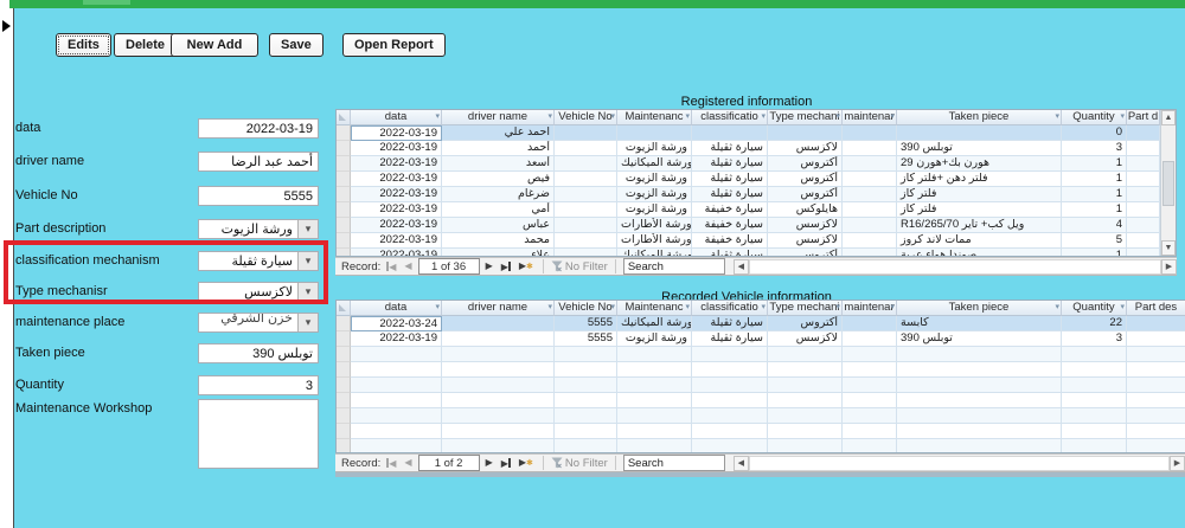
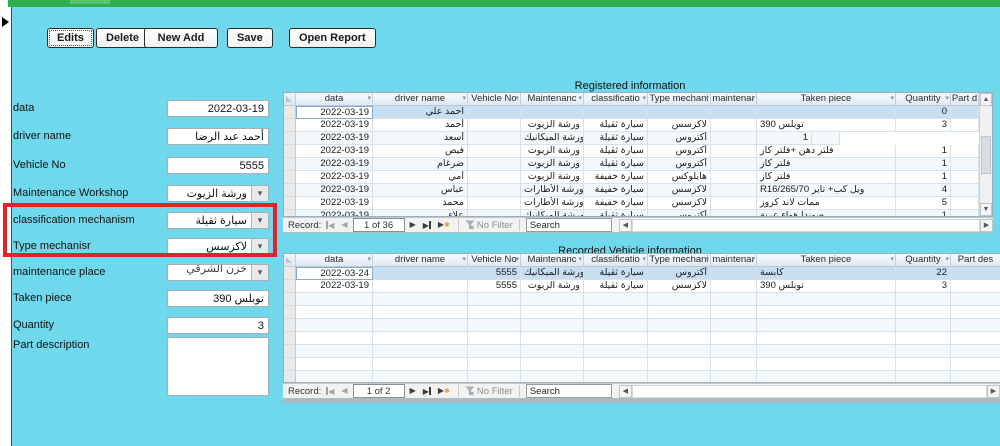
  Edits
  Delete
  New Add
  Save
  Open Report
  data
  2022-03-19
  driver name
  أحمد عبد الرضا
  Vehicle No
  5555
- Part description
+ Maintenance Workshop
  ورشة الزيوت
  ▾
  classification mechanism
  سيارة ثقيلة
  ▾
  Type mechanisr
  لاكزسس
  ▾
  maintenance place
  خزن الشرقي
  ▾
  Taken piece
  توبلس 390
  Quantity
  3
- Maintenance Workshop
+ Part description
  Registered information
  Recorded Vehicle information
  data
  driver name
  Vehicle No
  Maintenanc
  classificatio
  Type mechani
  maintenar
  Taken piece
  Quantity
  Part d
  2022-03-19
  احمد علي
  0
  2022-03-19
  أحمد
  ورشة الزيوت
  سيارة ثقيلة
  لاكزسس
  توبلس 390
  3
  2022-03-19
  أسعد
  ورشة الميكانيك
  سيارة ثقيلة
  أكتروس
- هورن بك+هورن 29
  1
  2022-03-19
  فيص
  ورشة الزيوت
  سيارة ثقيلة
  أكتروس
  فلتر دهن +فلتر كاز
  1
  2022-03-19
  ضرغام
  ورشة الزيوت
  سيارة ثقيلة
  أكتروس
  فلتر كاز
  1
  2022-03-19
  أمي
  ورشة الزيوت
  سيارة خفيفة
  هايلوكس
  فلتر كاز
  1
  2022-03-19
  عباس
  ورشة الأطارات
  سيارة خفيفة
  لاكزسس
  ويل كب+ تاير R16/265/70
  4
  2022-03-19
  محمد
  ورشة الأطارات
  سيارة خفيفة
  لاكزسس
  ممات لاند كروز
  5
  2022-03-19
  علاء
  ورشة الميكانيك
  سيارة ثقيلة
  أكتروس
  صوندا هواء عربة
  1
  Record:
  ◀
  ◀
  1 of 36
  ▶
  ▶
  No Filter
  Search
  data
  driver name
  Vehicle No
  Maintenanc
  classificatio
  Type mechani
  maintenar
  Taken piece
  Quantity
  Part des
  2022-03-24
  5555
  ورشة الميكانيك
  سيارة ثقيلة
  أكتروس
  كابسة
  22
  2022-03-19
  5555
  ورشة الزيوت
  سيارة ثقيلة
  لاكزسس
  توبلس 390
  3
  Record:
  ◀
  ◀
  1 of 2
  ▶
  ▶
  No Filter
  Search
